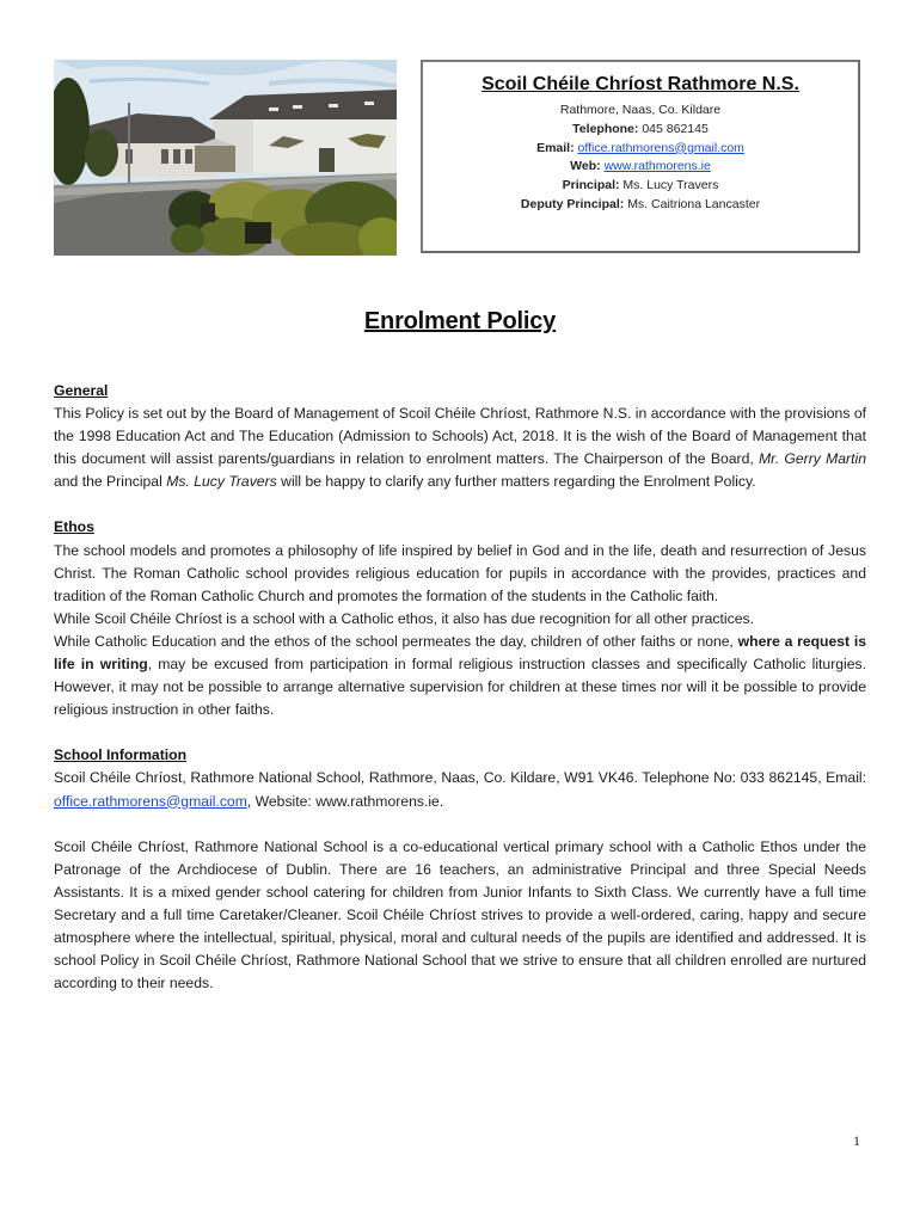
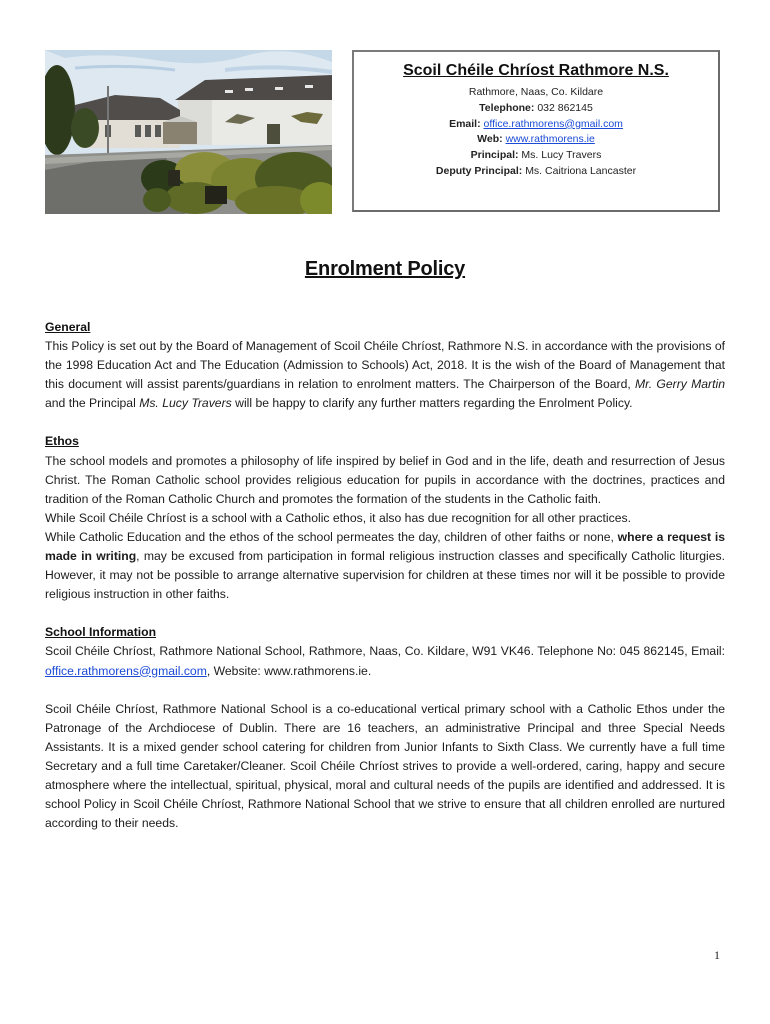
  Scoil Chéile Chríost Rathmore N.S.
  Rathmore, Naas, Co. Kildare
- Telephone: 045 862145
+ Telephone: 032 862145
  Email: office.rathmorens@gmail.com
  Web: www.rathmorens.ie
  Principal: Ms. Lucy Travers
  Deputy Principal: Ms. Caitriona Lancaster
  Enrolment Policy
  General
  This Policy is set out by the Board of Management of Scoil Chéile Chríost, Rathmore N.S. in accordance with the provisions of the 1998 Education Act and The Education (Admission to Schools) Act, 2018. It is the wish of the Board of Management that this document will assist parents/guardians in relation to enrolment matters. The Chairperson of the Board, Mr. Gerry Martin and the Principal Ms. Lucy Travers will be happy to clarify any further matters regarding the Enrolment Policy.
  Ethos
- The school models and promotes a philosophy of life inspired by belief in God and in the life, death and resurrection of Jesus Christ. The Roman Catholic school provides religious education for pupils in accordance with the provides, practices and tradition of the Roman Catholic Church and promotes the formation of the students in the Catholic faith.
+ The school models and promotes a philosophy of life inspired by belief in God and in the life, death and resurrection of Jesus Christ. The Roman Catholic school provides religious education for pupils in accordance with the doctrines, practices and tradition of the Roman Catholic Church and promotes the formation of the students in the Catholic faith.
  While Scoil Chéile Chríost is a school with a Catholic ethos, it also has due recognition for all other practices.
- While Catholic Education and the ethos of the school permeates the day, children of other faiths or none, where a request is life in writing, may be excused from participation in formal religious instruction classes and specifically Catholic liturgies. However, it may not be possible to arrange alternative supervision for children at these times nor will it be possible to provide religious instruction in other faiths.
+ While Catholic Education and the ethos of the school permeates the day, children of other faiths or none, where a request is made in writing, may be excused from participation in formal religious instruction classes and specifically Catholic liturgies. However, it may not be possible to arrange alternative supervision for children at these times nor will it be possible to provide religious instruction in other faiths.
  School Information
- Scoil Chéile Chríost, Rathmore National School, Rathmore, Naas, Co. Kildare, W91 VK46. Telephone No: 033 862145, Email: office.rathmorens@gmail.com, Website: www.rathmorens.ie.
+ Scoil Chéile Chríost, Rathmore National School, Rathmore, Naas, Co. Kildare, W91 VK46. Telephone No: 045 862145, Email: office.rathmorens@gmail.com, Website: www.rathmorens.ie.
  Scoil Chéile Chríost, Rathmore National School is a co-educational vertical primary school with a Catholic Ethos under the Patronage of the Archdiocese of Dublin. There are 16 teachers, an administrative Principal and three Special Needs Assistants. It is a mixed gender school catering for children from Junior Infants to Sixth Class. We currently have a full time Secretary and a full time Caretaker/Cleaner. Scoil Chéile Chríost strives to provide a well-ordered, caring, happy and secure atmosphere where the intellectual, spiritual, physical, moral and cultural needs of the pupils are identified and addressed. It is school Policy in Scoil Chéile Chríost, Rathmore National School that we strive to ensure that all children enrolled are nurtured according to their needs.
  1
